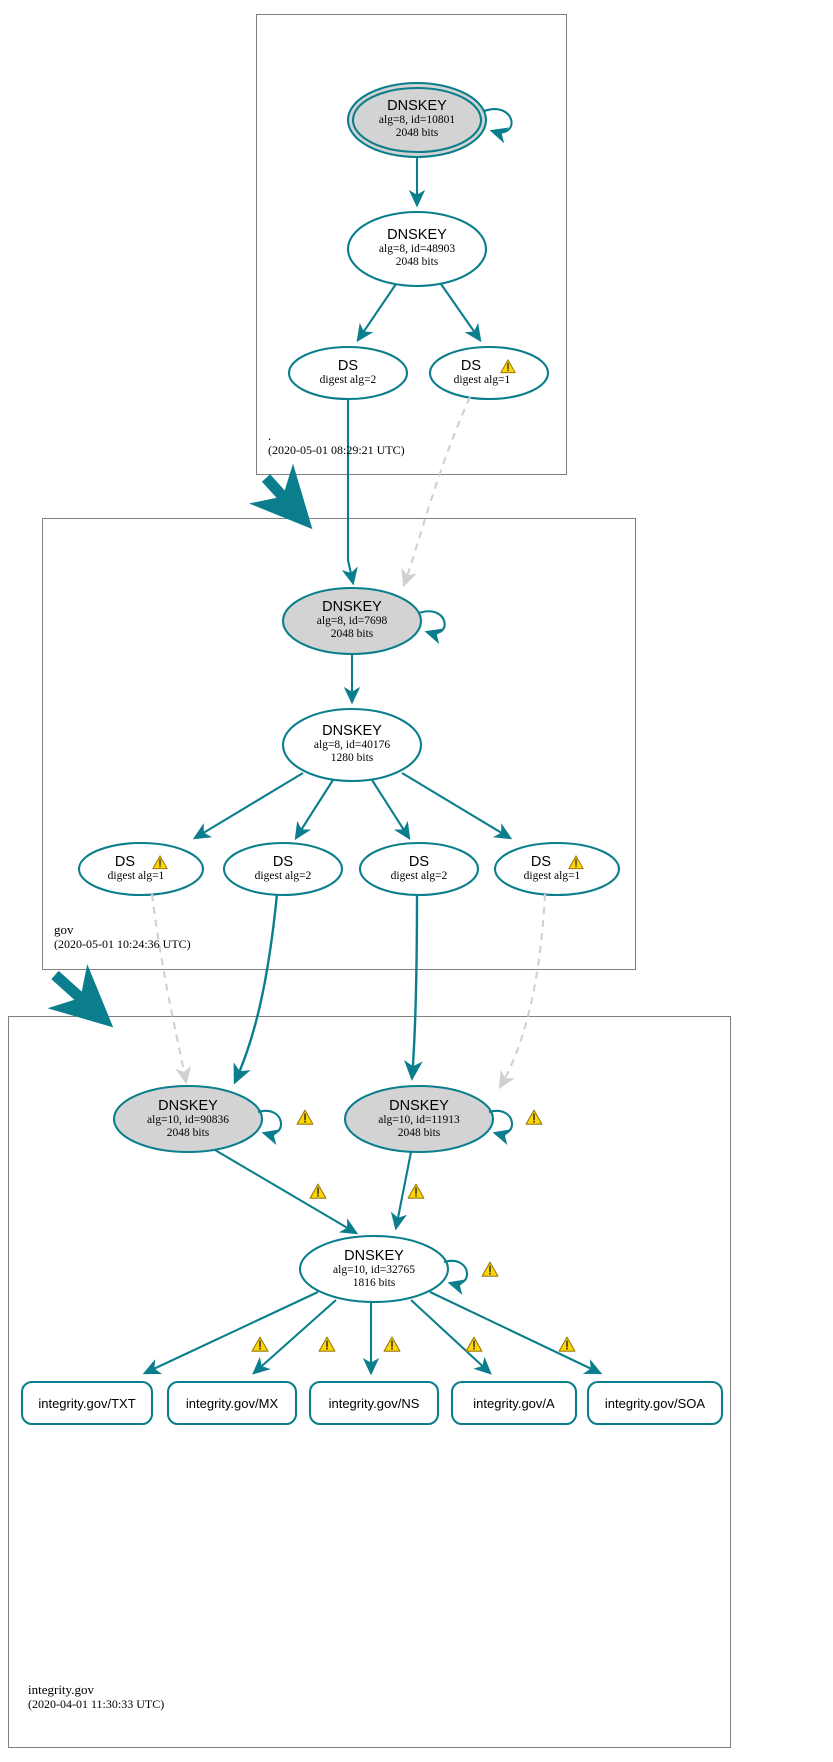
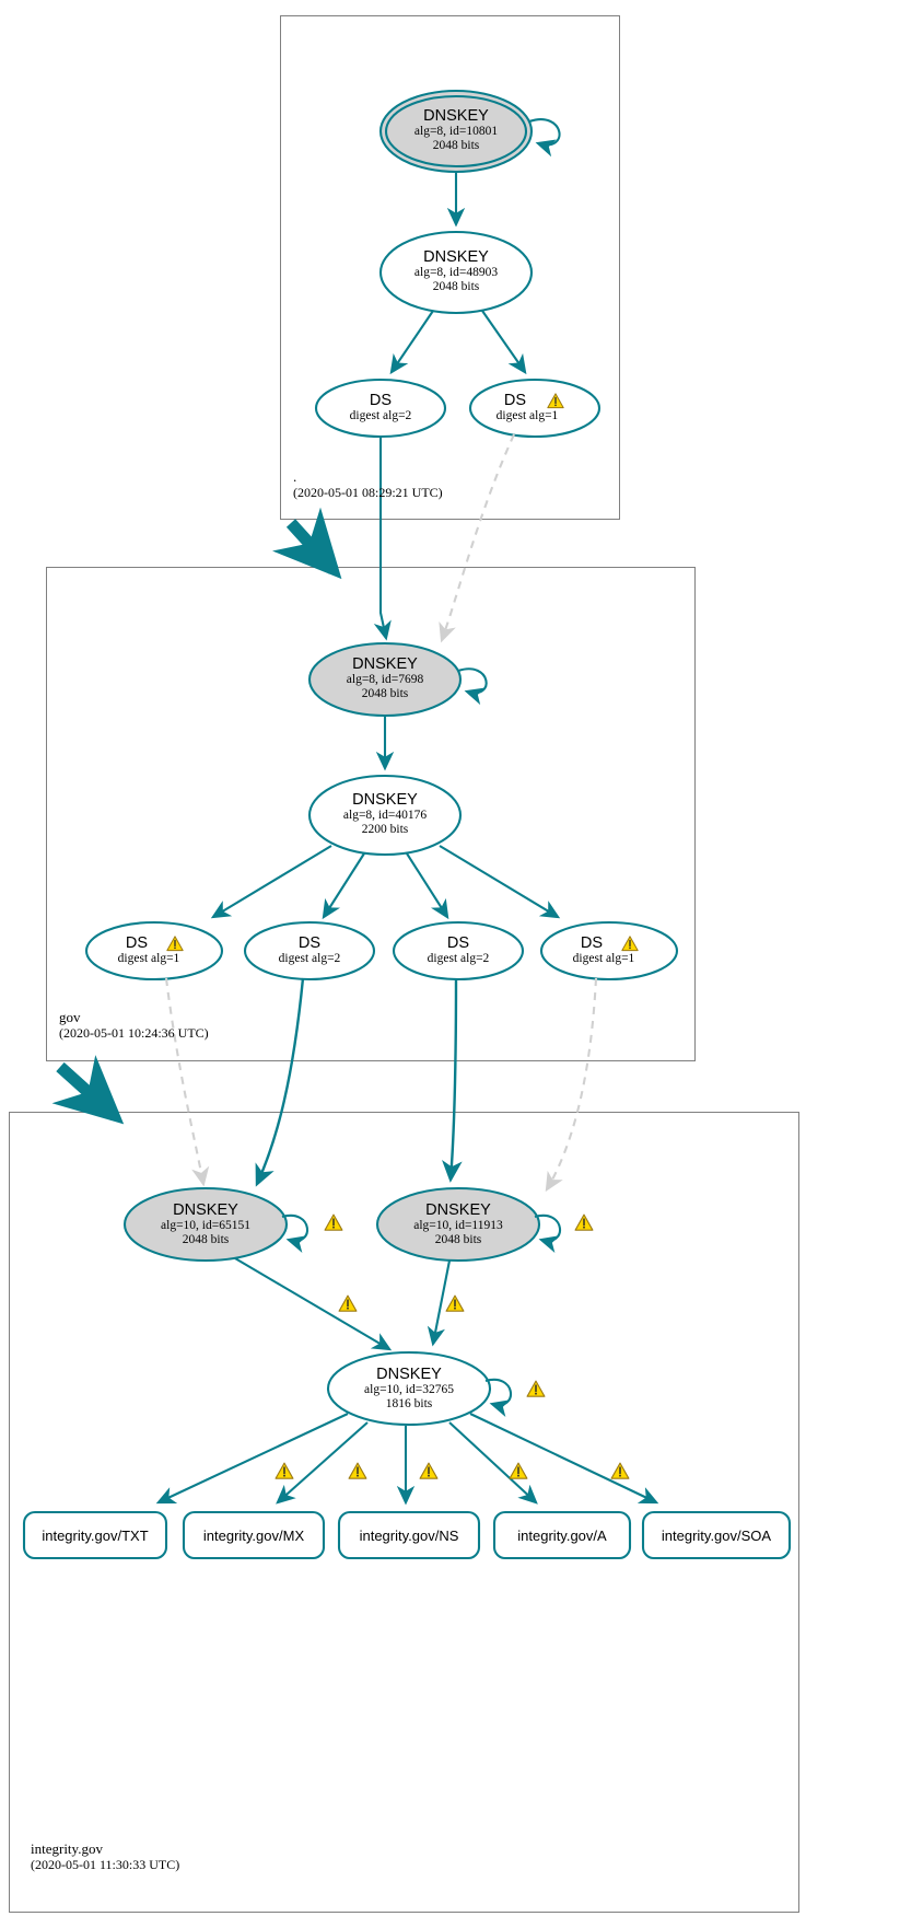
  DNSKEY
  alg=8, id=10801
  2048 bits
  DNSKEY
  alg=8, id=48903
  2048 bits
  DS
  digest alg=2
  DS
  digest alg=1
  .
  (2020-05-01 08:29:21 UTC)
  DNSKEY
  alg=8, id=7698
  2048 bits
  DNSKEY
  alg=8, id=40176
- 1280 bits
+ 2200 bits
  DS
  digest alg=1
  DS
  digest alg=2
  DS
  digest alg=2
  DS
  digest alg=1
  gov
  (2020-05-01 10:24:36 UTC)
  DNSKEY
- alg=10, id=90836
+ alg=10, id=65151
  2048 bits
  DNSKEY
  alg=10, id=11913
  2048 bits
  DNSKEY
  alg=10, id=32765
  1816 bits
  integrity.gov/TXT
  integrity.gov/MX
  integrity.gov/NS
  integrity.gov/A
  integrity.gov/SOA
  integrity.gov
- (2020-04-01 11:30:33 UTC)
+ (2020-05-01 11:30:33 UTC)
